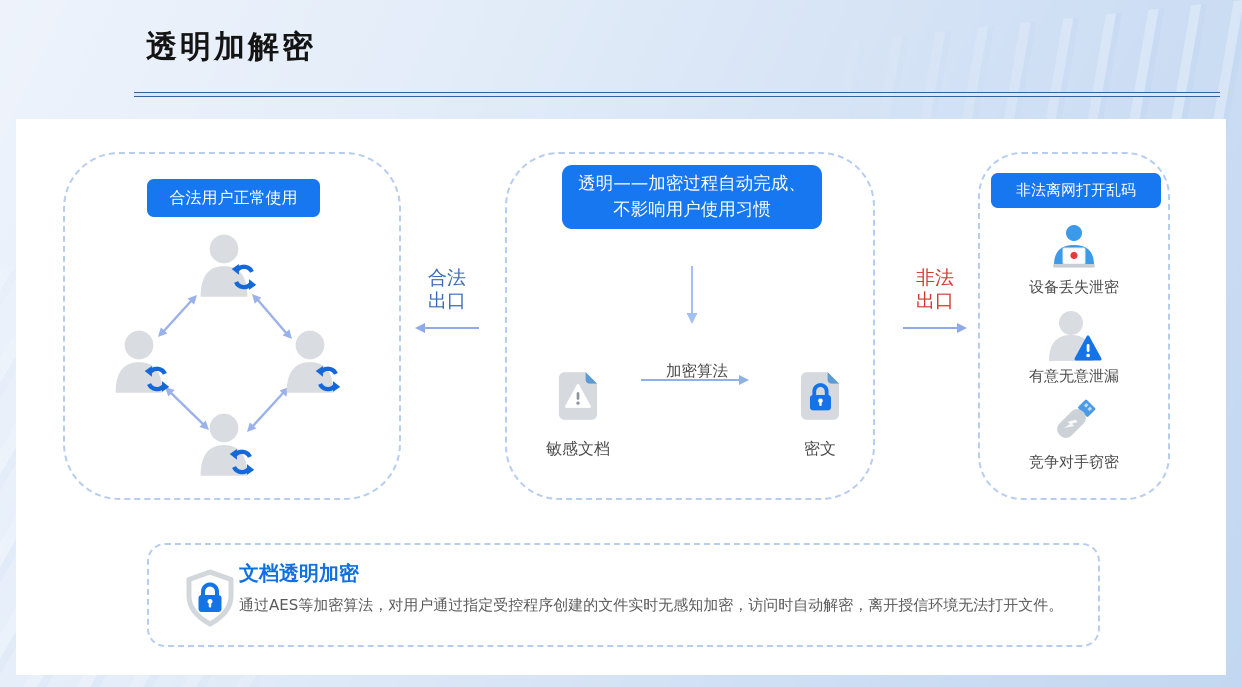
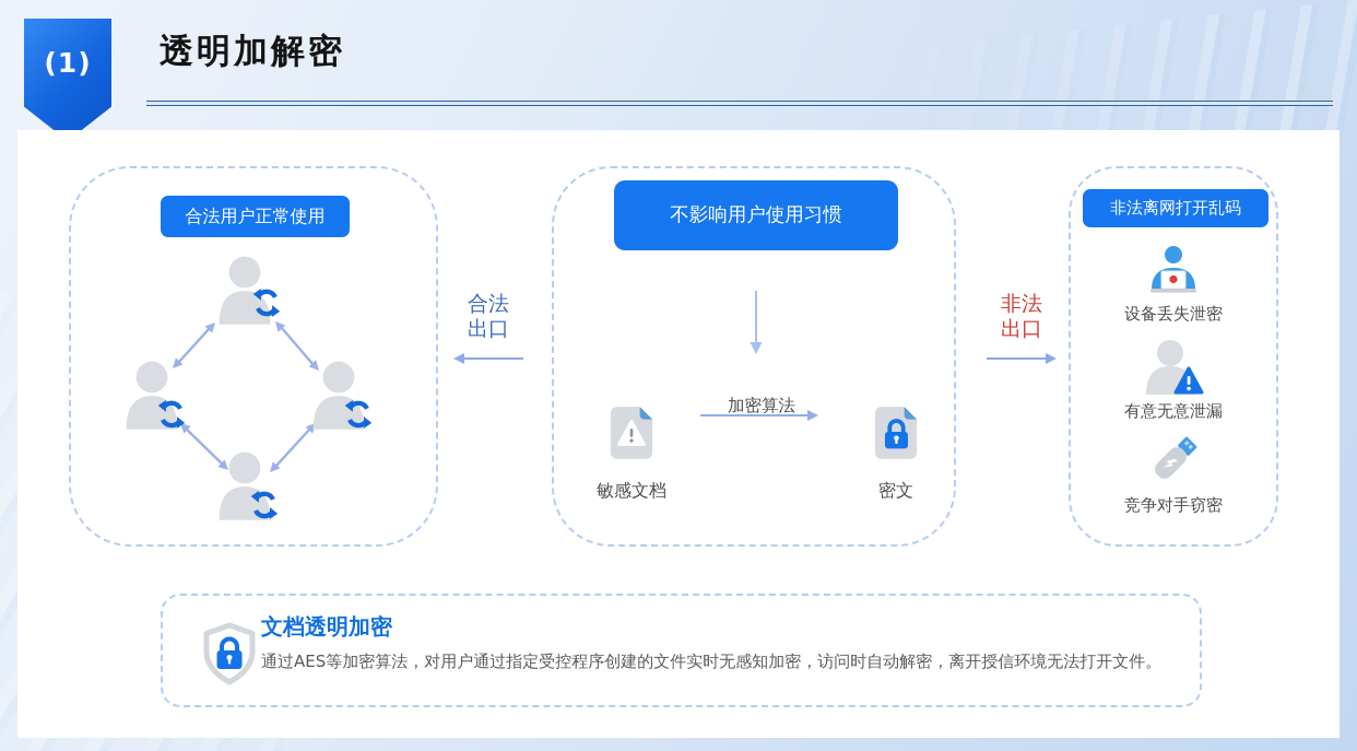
+ (1)
  透明加解密
  合法用户正常使用
  合法
  出口
- 透明——加密过程自动完成、
  不影响用户使用习惯
  加密算法
  敏感文档
  密文
  非法
  出口
  非法离网打开乱码
  设备丢失泄密
  有意无意泄漏
  竞争对手窃密
  文档透明加密
  通过AES等加密算法，对用户通过指定受控程序创建的文件实时无感知加密，访问时自动解密，离开授信环境无法打开文件。
